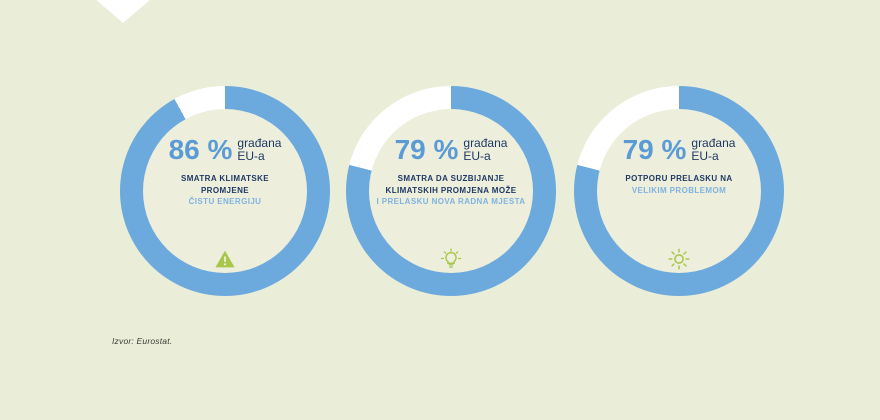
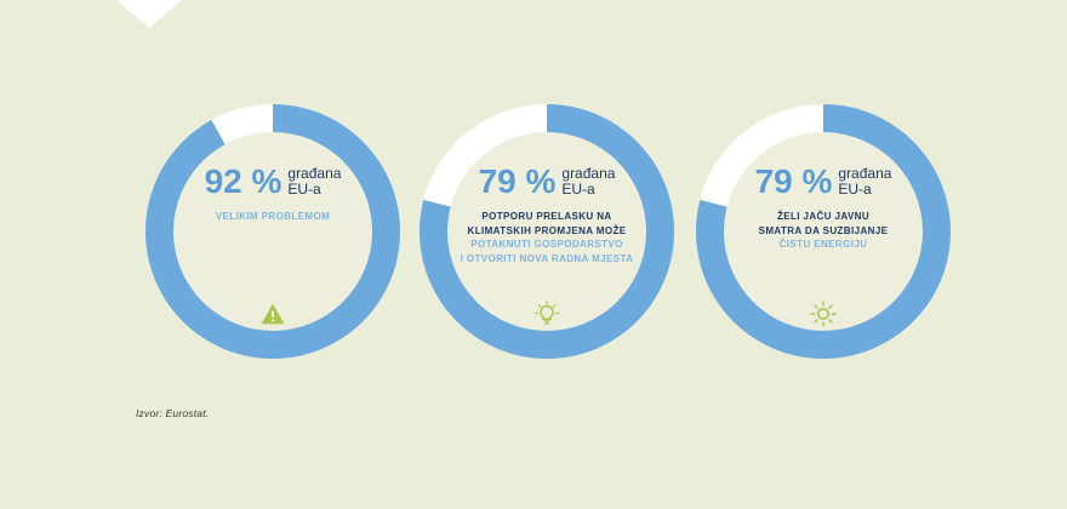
- 86 %
+ 92 %
  građana
  EU-a
- SMATRA KLIMATSKE
- PROMJENE
- ČISTU ENERGIJU
+ VELIKIM PROBLEMOM
  79 %
  građana
  EU-a
- SMATRA DA SUZBIJANJE
+ POTPORU PRELASKU NA
  KLIMATSKIH PROMJENA MOŽE
+ POTAKNUTI GOSPODARSTVO
- I PRELASKU NOVA RADNA MJESTA
+ I OTVORITI NOVA RADNA MJESTA
  79 %
  građana
  EU-a
+ ŽELI JAČU JAVNU
- POTPORU PRELASKU NA
+ SMATRA DA SUZBIJANJE
- VELIKIM PROBLEMOM
+ ČISTU ENERGIJU
  Izvor: Eurostat.
